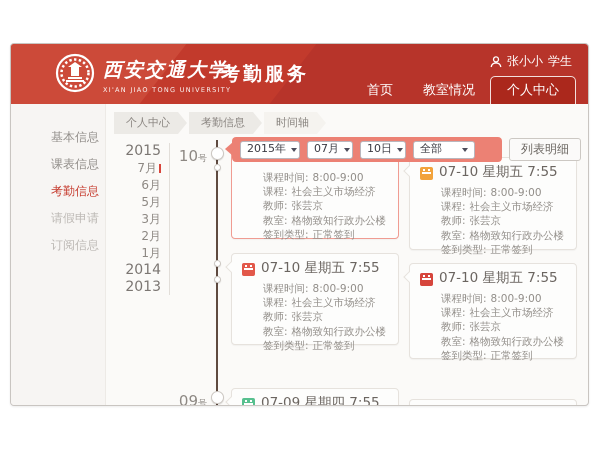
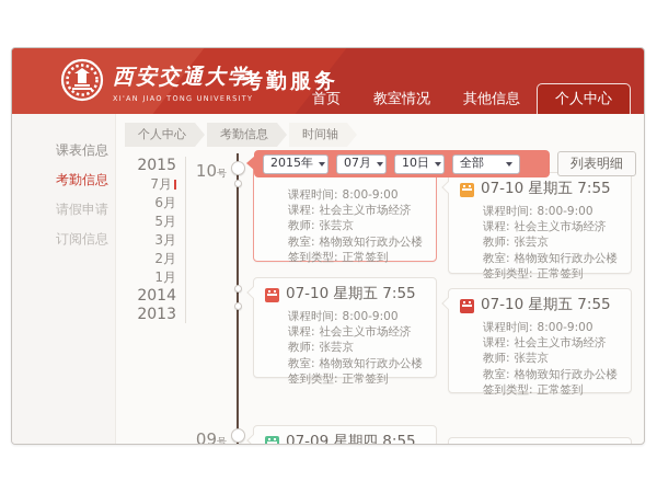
  西安交通大学
  XI'AN JIAO TONG UNIVERSITY
  考勤服务
- 张小小
- 学生
  首页
  教室情况
+ 其他信息
  个人中心
- 基本信息
  课表信息
  考勤信息
  请假申请
  订阅信息
  个人中心
  考勤信息
  时间轴
  2015
  7月
  6月
  5月
  3月
  2月
  1月
  2014
  2013
  10号
  09号
  2015年
  07月
  10日
  全部
  列表明细
  课程时间: 8:00-9:00
  课程: 社会主义市场经济
  教师: 张芸京
  教室: 格物致知行政办公楼
  签到类型: 正常签到
  07-10 星期五 7:55
  课程时间: 8:00-9:00
  课程: 社会主义市场经济
  教师: 张芸京
  教室: 格物致知行政办公楼
  签到类型: 正常签到
  07-10 星期五 7:55
  课程时间: 8:00-9:00
  课程: 社会主义市场经济
  教师: 张芸京
  教室: 格物致知行政办公楼
  签到类型: 正常签到
  07-10 星期五 7:55
  课程时间: 8:00-9:00
  课程: 社会主义市场经济
  教师: 张芸京
  教室: 格物致知行政办公楼
  签到类型: 正常签到
- 07-09 星期四 7:55
+ 07-09 星期四 8:55
